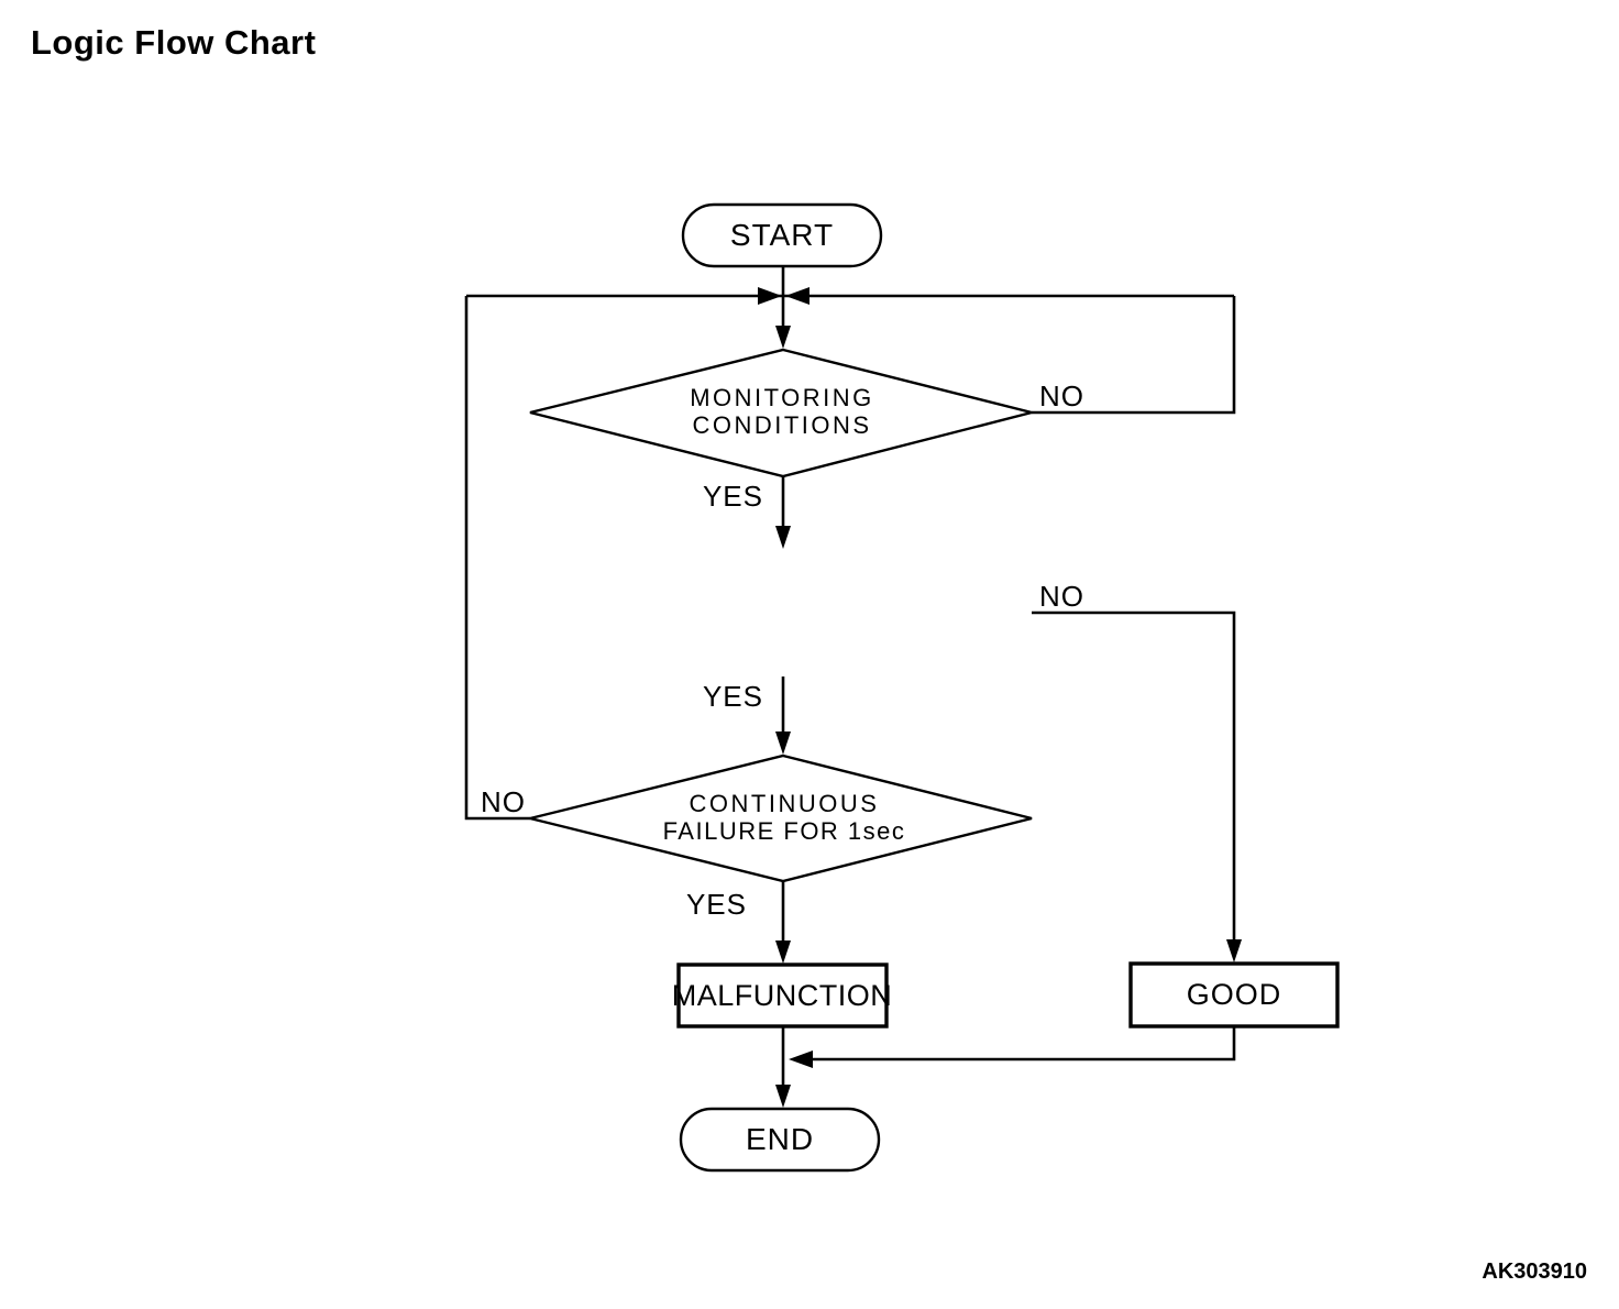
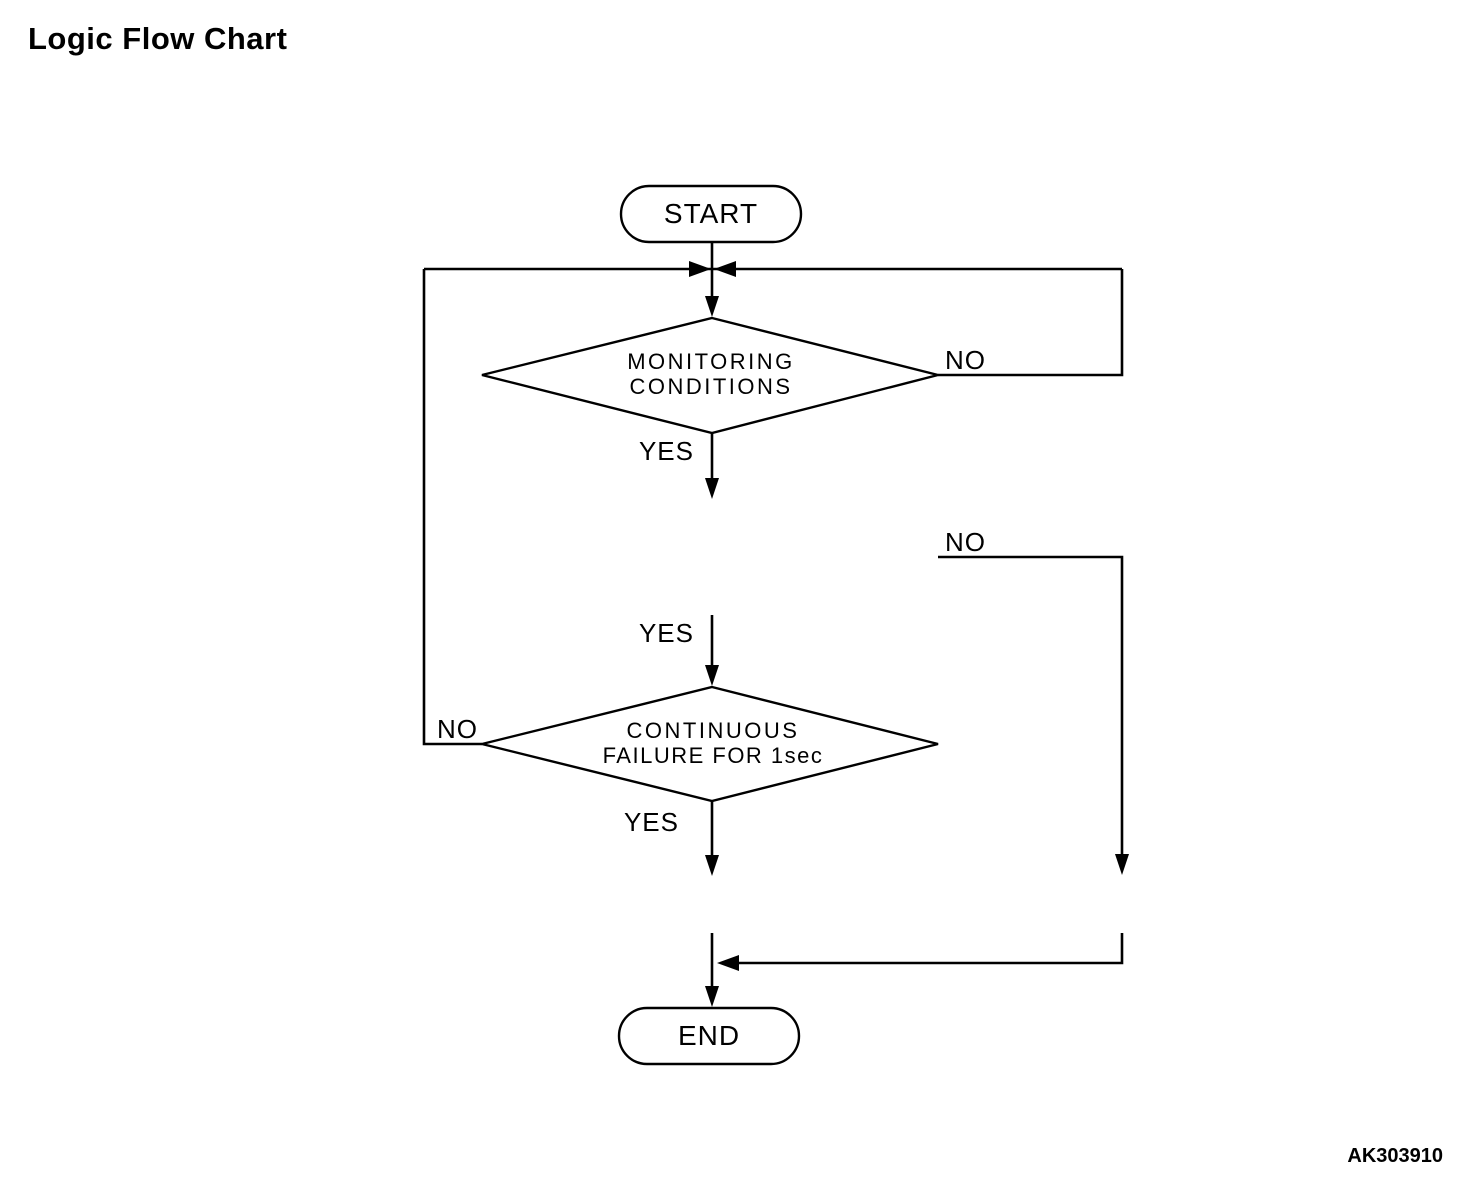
  Logic Flow Chart
  START
  MONITORING
  CONDITIONS
  CONTINUOUS
  FAILURE FOR 1sec
- MALFUNCTION
- GOOD
  END
  YES
  NO
  YES
  NO
  YES
  NO
  AK303910
